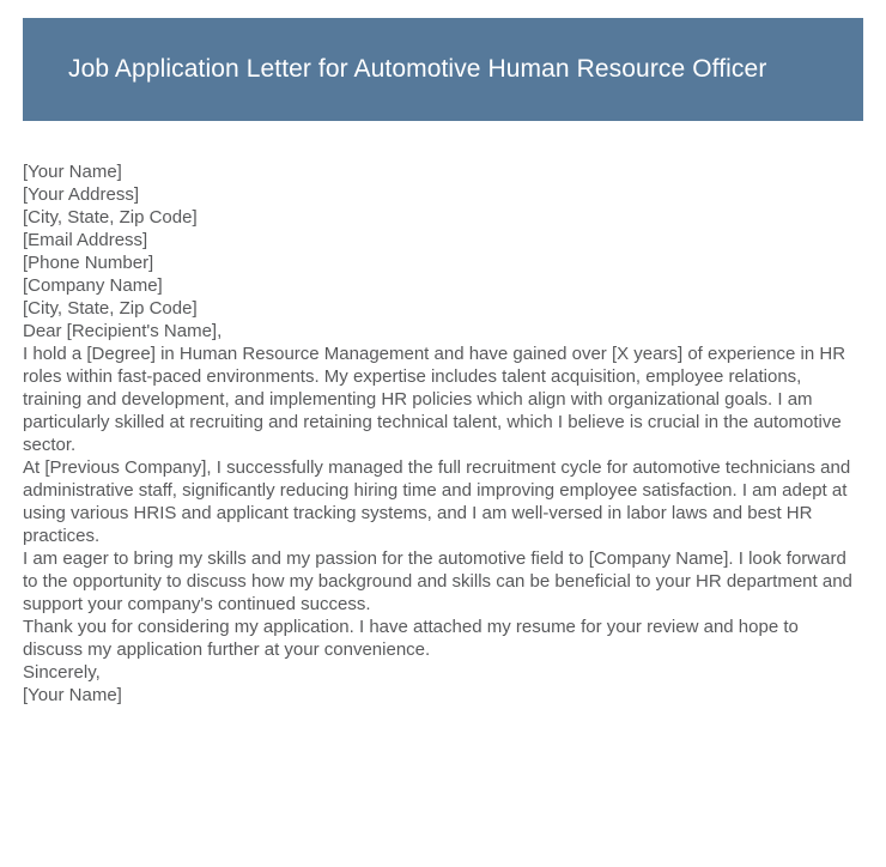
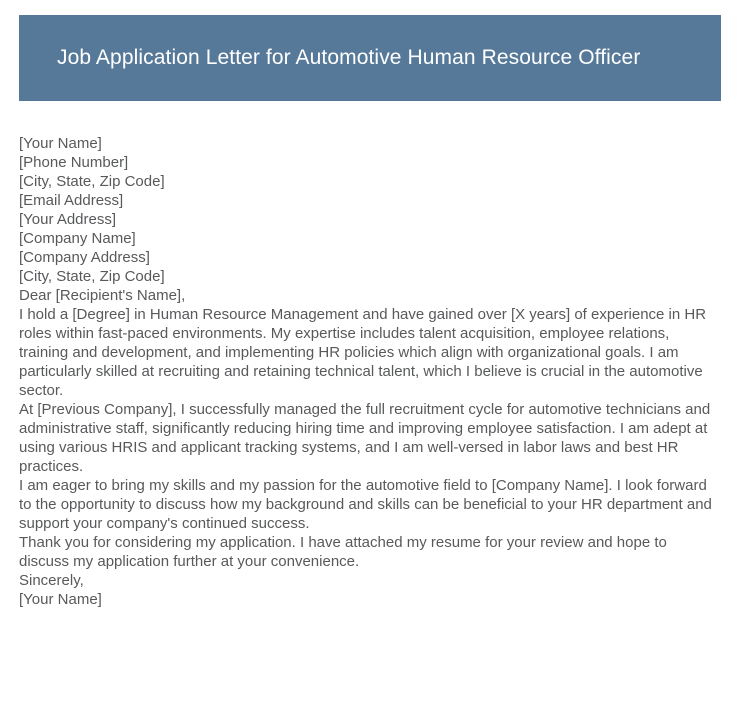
  Job Application Letter for Automotive Human Resource Officer
  [Your Name]
- [Your Address]
+ [Phone Number]
  [City, State, Zip Code]
  [Email Address]
- [Phone Number]
+ [Your Address]
  [Company Name]
+ [Company Address]
  [City, State, Zip Code]
  Dear [Recipient's Name],
  I hold a [Degree] in Human Resource Management and have gained over [X years] of experience in HR roles within fast-paced environments. My expertise includes talent acquisition, employee relations, training and development, and implementing HR policies which align with organizational goals. I am particularly skilled at recruiting and retaining technical talent, which I believe is crucial in the automotive sector.
  At [Previous Company], I successfully managed the full recruitment cycle for automotive technicians and administrative staff, significantly reducing hiring time and improving employee satisfaction. I am adept at using various HRIS and applicant tracking systems, and I am well-versed in labor laws and best HR practices.
  I am eager to bring my skills and my passion for the automotive field to [Company Name]. I look forward to the opportunity to discuss how my background and skills can be beneficial to your HR department and support your company's continued success.
  Thank you for considering my application. I have attached my resume for your review and hope to discuss my application further at your convenience.
  Sincerely,
  [Your Name]
